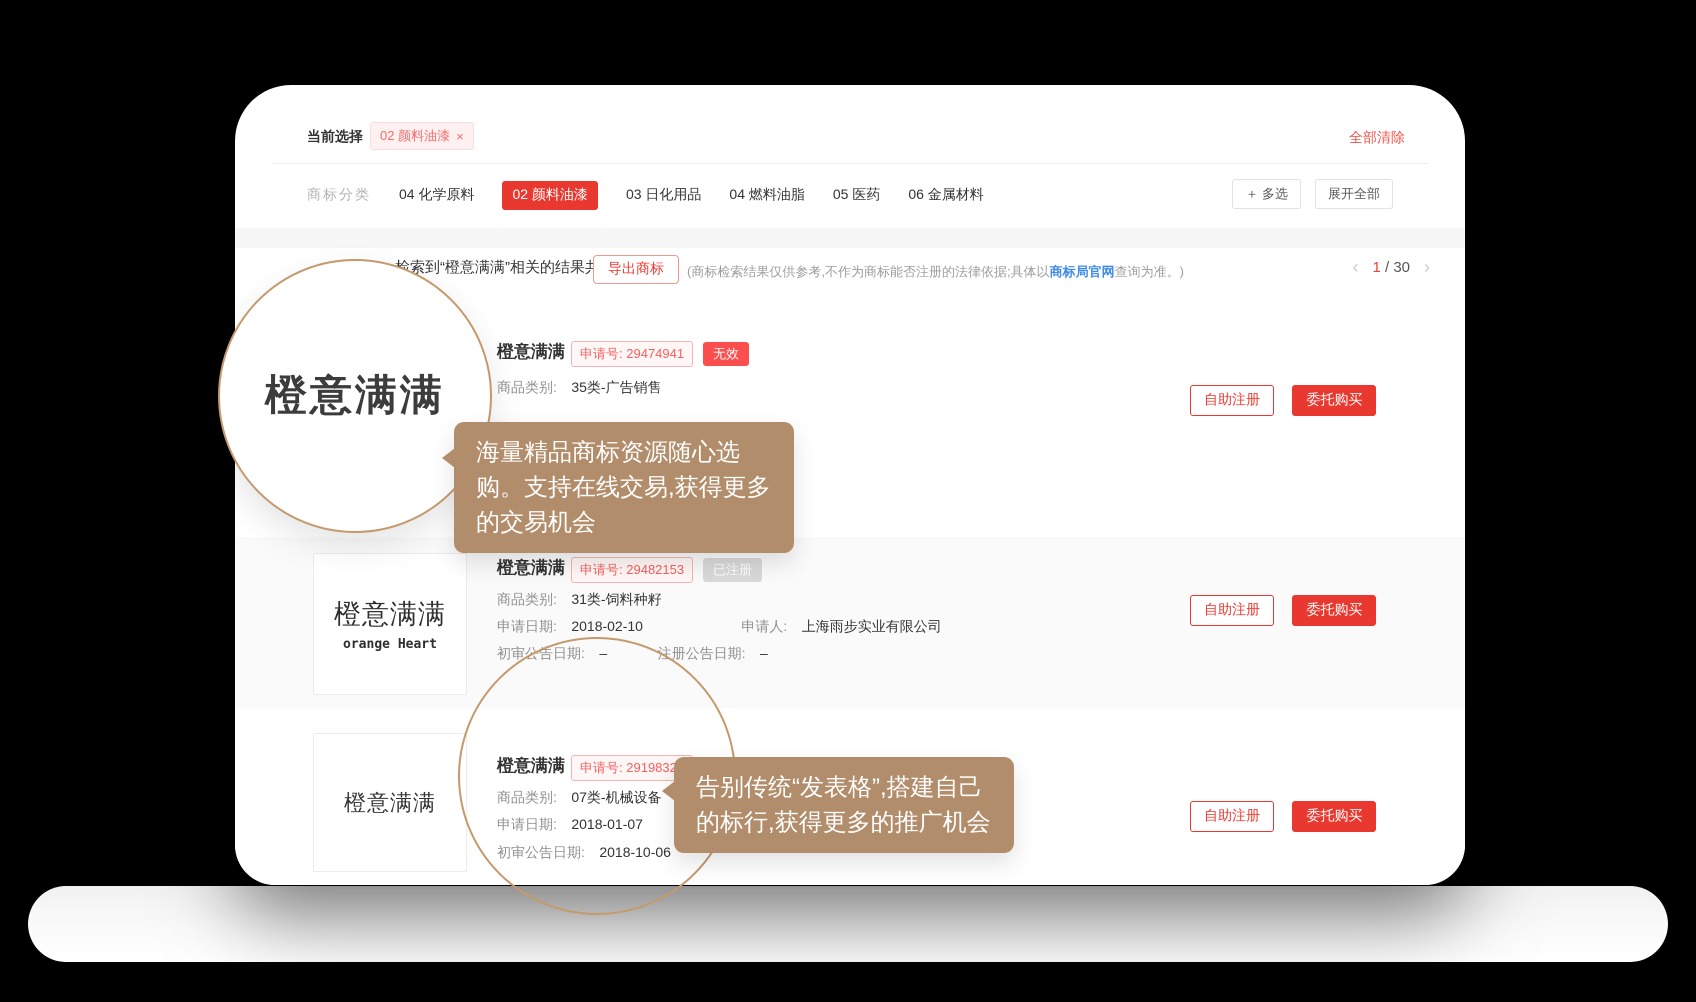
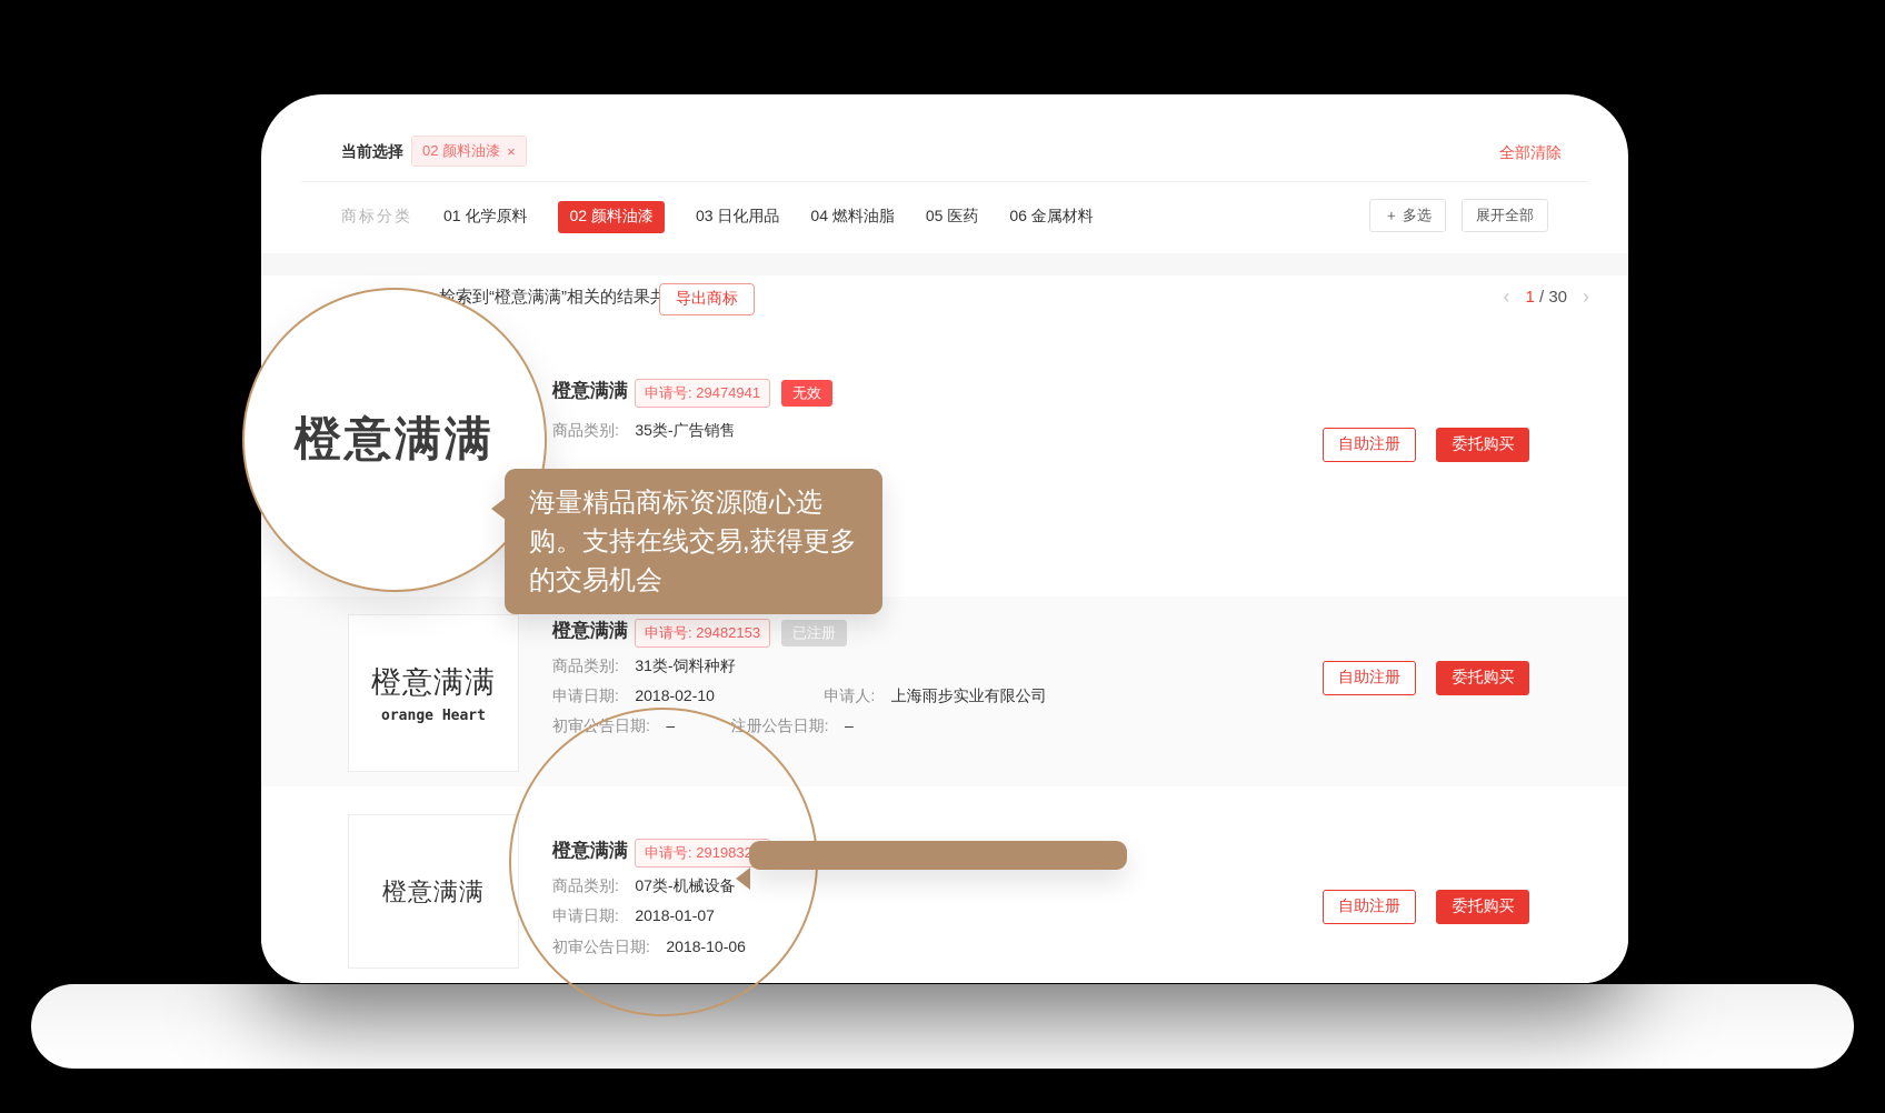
  当前选择
  02 颜料油漆
  ×
  全部清除
  商标分类
- 04 化学原料
+ 01 化学原料
  02 颜料油漆
  03 日化用品
  04 燃料油脂
  05 医药
  06 金属材料
  ＋ 多选
  展开全部
  索到“橙意满满”相关的结果
  导出商标
- (商标检索结果仅供参考,不作为商标能否注册的法律依据;具体以商标局官网查询为准。)
  ‹
  1 / 30
  ›
  橙意满满
  申请号: 29474941
  无效
  商品类别: 35类-广告销售
  自助注册 委托购买
  橙意满满
  orange Heart
  橙意满满
  申请号: 29482153
  已注册
  商品类别: 31类-饲料种籽
  申请日期: 2018-02-10 申请人: 上海雨步实业有限公司
  初审公告日期: – 注册公告日期: –
  自助注册 委托购买
  橙意满满
  橙意满满
  申请号: 291983
  商品类别: 07类-机械设备
  申请日期: 2018-01-07
  初审公告日期: 2018-10-06
  自助注册 委托购买
  橙意满满
  海量精品商标资源随心选购。支持在线交易,获得更多的交易机会
- 告别传统“发表格”,搭建自己的标行,获得更多的推广机会
